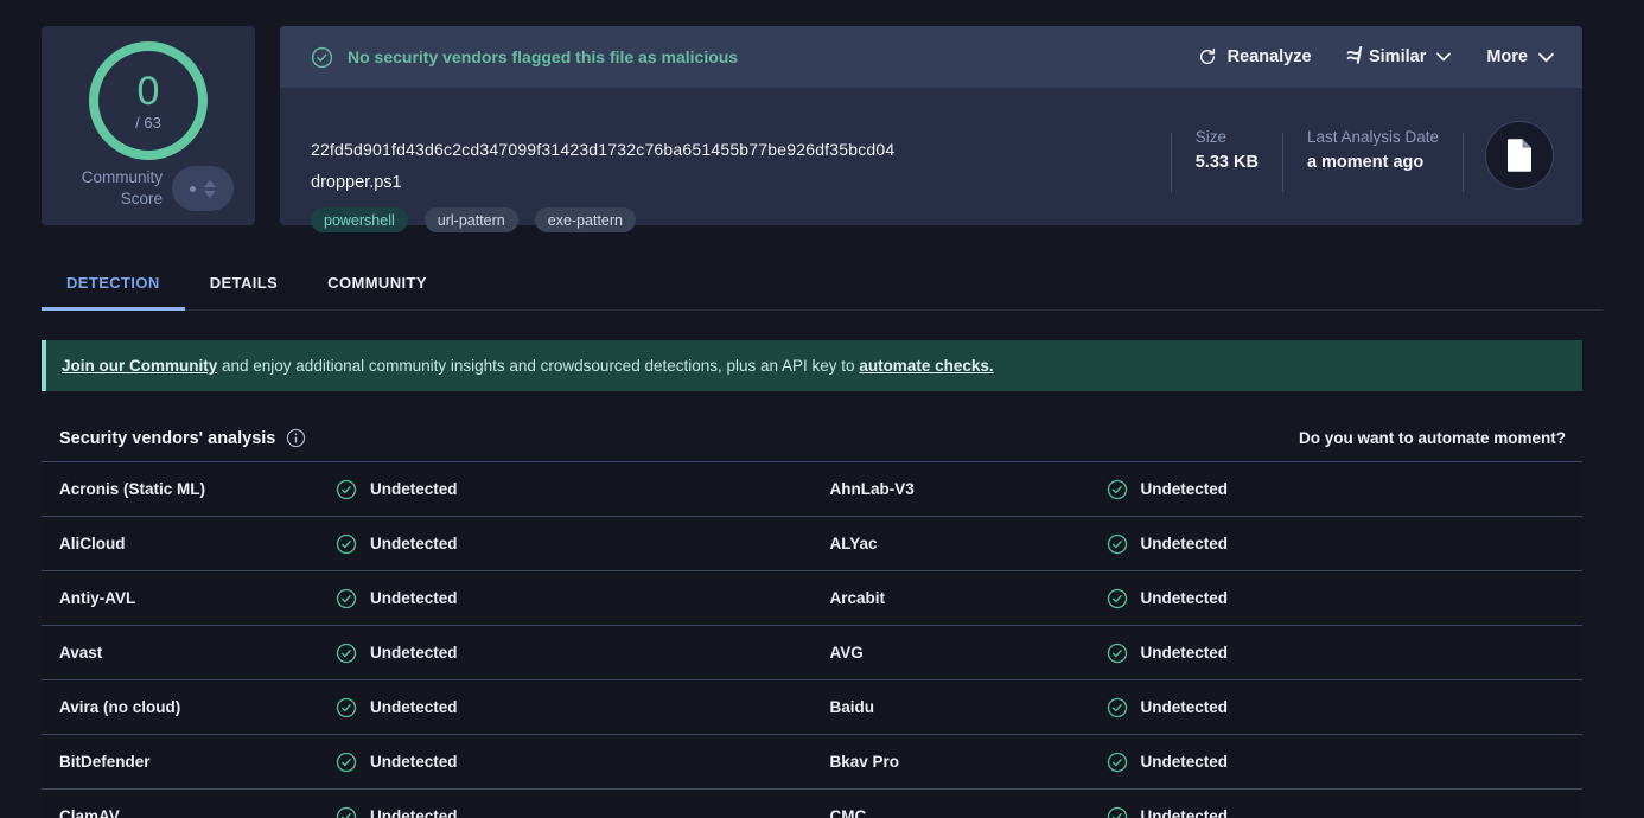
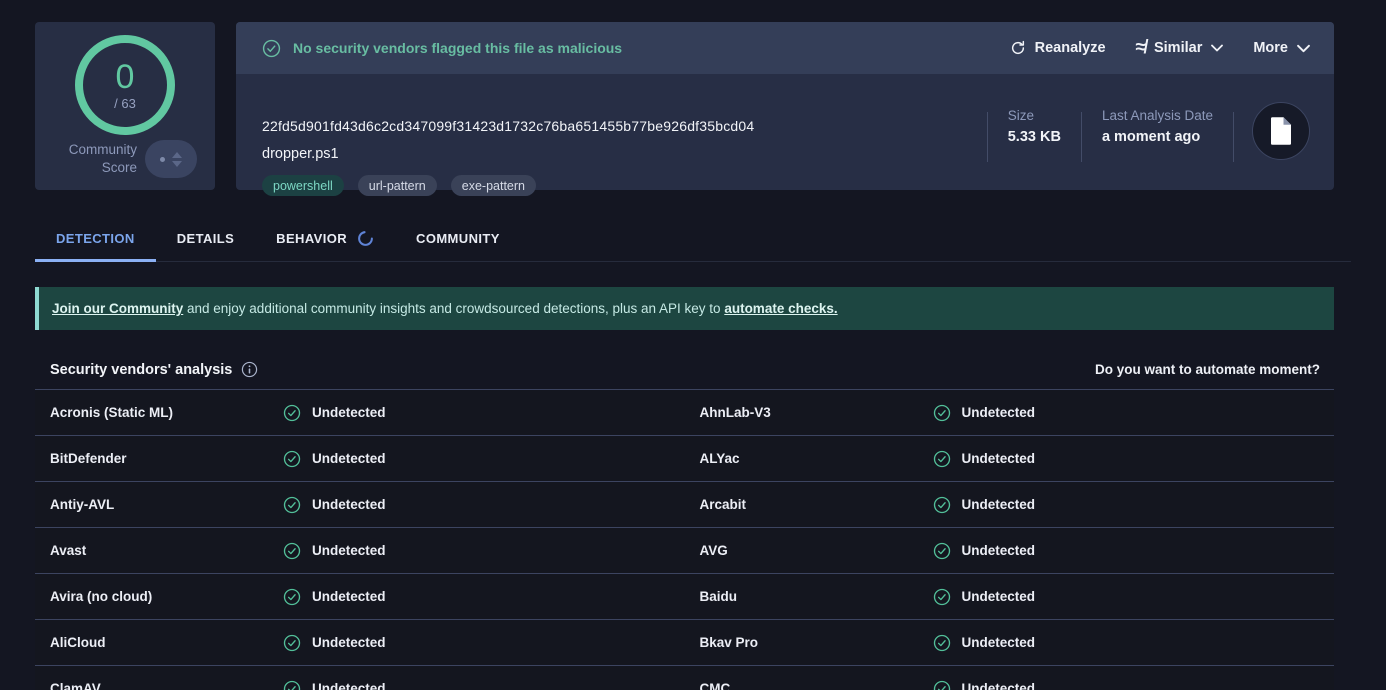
  0
  / 63
  Community Score
  No security vendors flagged this file as malicious
  Reanalyze
  ≉
  Similar
  More
  22fd5d901fd43d6c2cd347099f31423d1732c76ba651455b77be926df35bcd04
  dropper.ps1
  powershell
  url-pattern
  exe-pattern
  Size
  5.33 KB
  Last Analysis Date
  a moment ago
  DETECTION
  DETAILS
+ BEHAVIOR
  COMMUNITY
  Join our Community and enjoy additional community insights and crowdsourced detections, plus an API key to automate checks.
  Security vendors' analysis
  Do you want to automate moment?
  Acronis (Static ML)
  Undetected
  AhnLab-V3
  Undetected
- AliCloud
+ BitDefender
  Undetected
  ALYac
  Undetected
  Antiy-AVL
  Undetected
  Arcabit
  Undetected
  Avast
  Undetected
  AVG
  Undetected
  Avira (no cloud)
  Undetected
  Baidu
  Undetected
- BitDefender
+ AliCloud
  Undetected
  Bkav Pro
  Undetected
  ClamAV
  Undetected
  CMC
  Undetected
